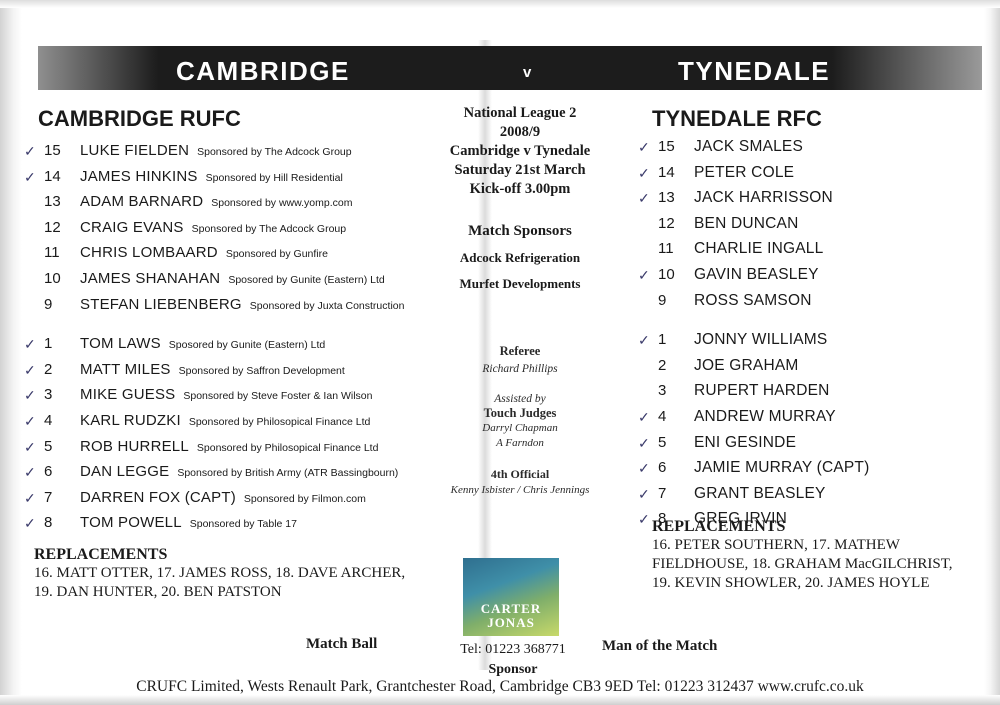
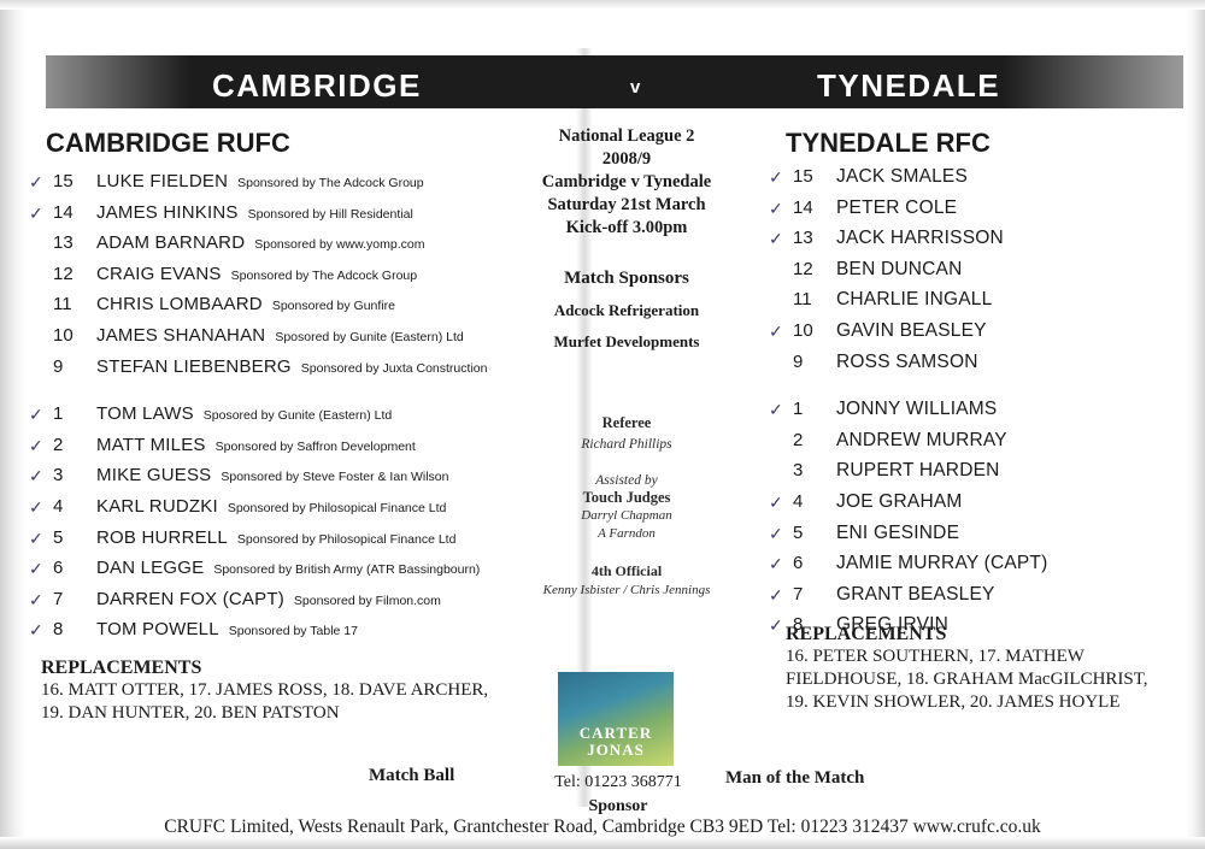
  CAMBRIDGE
  v
  TYNEDALE
  CAMBRIDGE RUFC
  TYNEDALE RFC
  ✓
  15 LUKE FIELDEN Sponsored by The Adcock Group
  ✓
  14 JAMES HINKINS Sponsored by Hill Residential
  13 ADAM BARNARD Sponsored by www.yomp.com
  12 CRAIG EVANS Sponsored by The Adcock Group
  11 CHRIS LOMBAARD Sponsored by Gunfire
  10 JAMES SHANAHAN Sposored by Gunite (Eastern) Ltd
  9 STEFAN LIEBENBERG Sponsored by Juxta Construction
  ✓
  1 TOM LAWS Sposored by Gunite (Eastern) Ltd
  ✓
  2 MATT MILES Sponsored by Saffron Development
  ✓
  3 MIKE GUESS Sponsored by Steve Foster & Ian Wilson
  ✓
  4 KARL RUDZKI Sponsored by Philosopical Finance Ltd
  ✓
  5 ROB HURRELL Sponsored by Philosopical Finance Ltd
  ✓
  6 DAN LEGGE Sponsored by British Army (ATR Bassingbourn)
  ✓
  7 DARREN FOX (CAPT) Sponsored by Filmon.com
  ✓
  8 TOM POWELL Sponsored by Table 17
  REPLACEMENTS
  16. MATT OTTER, 17. JAMES ROSS, 18. DAVE ARCHER,
  19. DAN HUNTER, 20. BEN PATSTON
  ✓
  15 JACK SMALES
  ✓
  14 PETER COLE
  ✓
  13 JACK HARRISSON
  12 BEN DUNCAN
  11 CHARLIE INGALL
  ✓
  10 GAVIN BEASLEY
  9 ROSS SAMSON
  ✓
  1 JONNY WILLIAMS
- 2 JOE GRAHAM
+ 2 ANDREW MURRAY
  3 RUPERT HARDEN
  ✓
- 4 ANDREW MURRAY
+ 4 JOE GRAHAM
  ✓
  5 ENI GESINDE
  ✓
  6 JAMIE MURRAY (CAPT)
  ✓
  7 GRANT BEASLEY
  ✓
  8 GREG IRVIN
  REPLACEMENTS
  16. PETER SOUTHERN, 17. MATHEW
  FIELDHOUSE, 18. GRAHAM MacGILCHRIST,
  19. KEVIN SHOWLER, 20. JAMES HOYLE
  National League 2
  2008/9
  Cambridge v Tynedale
  Saturday 21st March
  Kick-off 3.00pm
  Match Sponsors
  Adcock Refrigeration
  Murfet Developments
  Referee
  Richard Phillips
  Assisted by
  Touch Judges
  Darryl Chapman
  A Farndon
  4th Official
  Kenny Isbister / Chris Jennings
  CARTER
  JONAS
  Match Ball
  Tel: 01223 368771
  Sponsor
  Man of the Match
  CRUFC Limited, Wests Renault Park, Grantchester Road, Cambridge CB3 9ED Tel: 01223 312437 www.crufc.co.uk
